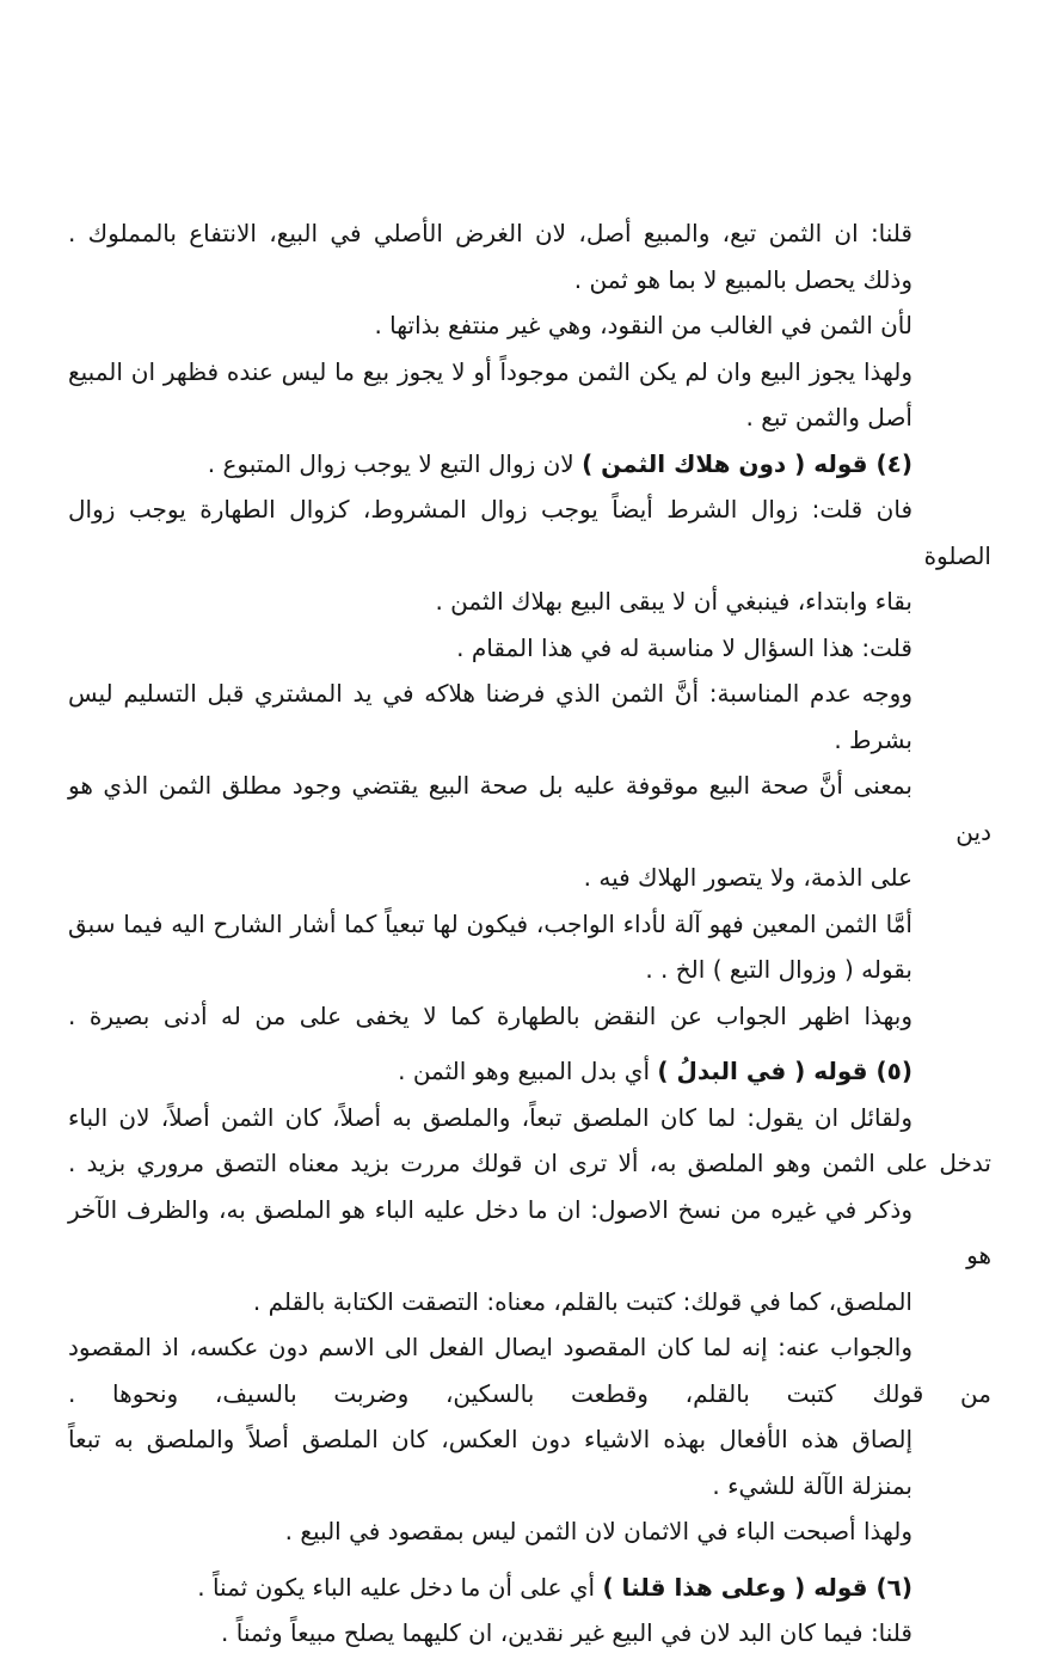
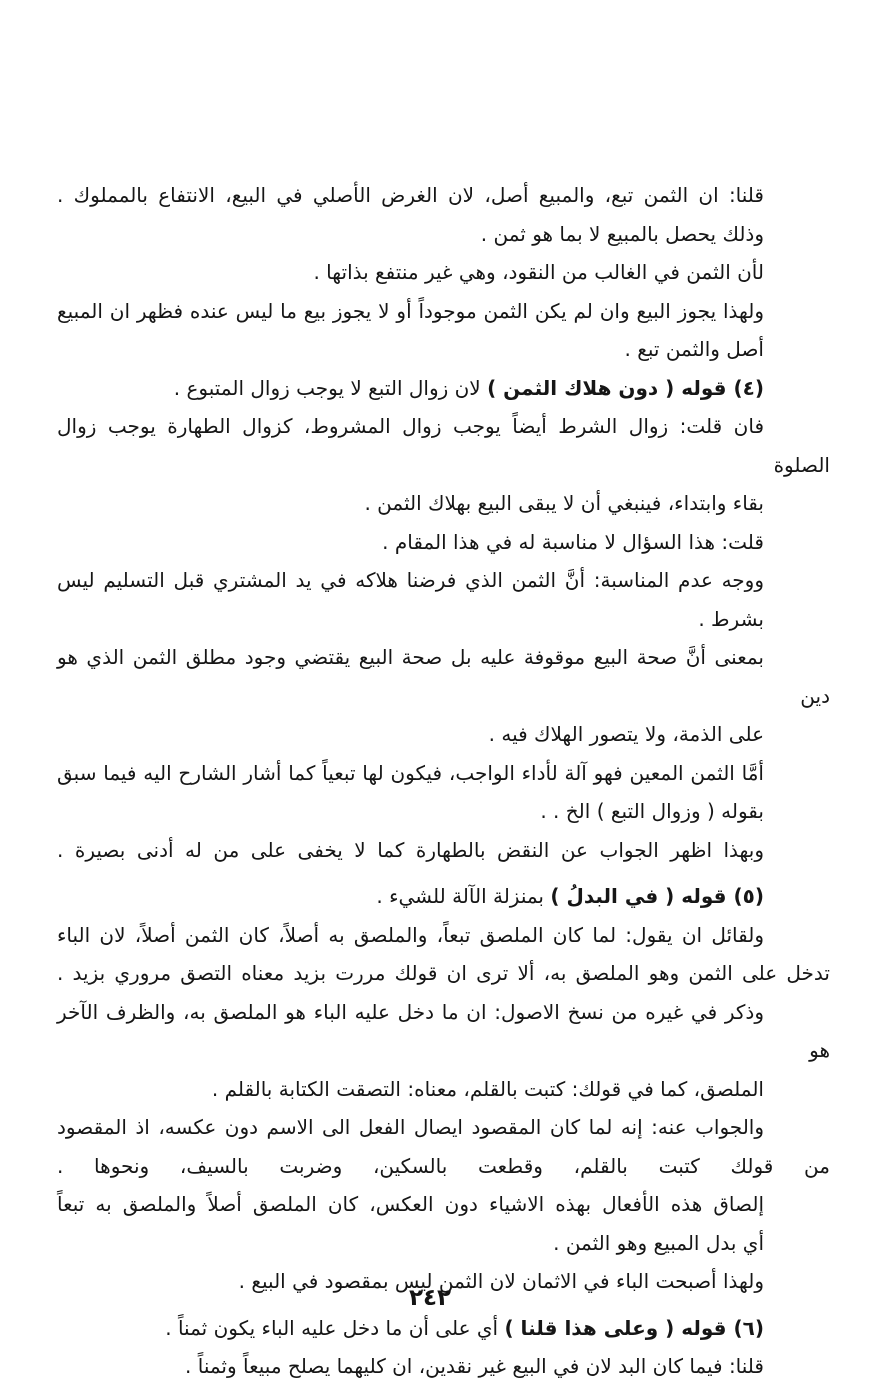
  قلنا: ان الثمن تبع، والمبيع أصل، لان الغرض الأصلي في البيع، الانتفاع بالمملوك .
  وذلك يحصل بالمبيع لا بما هو ثمن .
  لأن الثمن في الغالب من النقود، وهي غير منتفع بذاتها .
  ولهذا يجوز البيع وان لم يكن الثمن موجوداً أو لا يجوز بيع ما ليس عنده فظهر ان المبيع
  أصل والثمن تبع .
  (٤) قوله ( دون هلاك الثمن ) لان زوال التبع لا يوجب زوال المتبوع .
  فان قلت: زوال الشرط أيضاً يوجب زوال المشروط، كزوال الطهارة يوجب زوال الصلوة
  بقاء وابتداء، فينبغي أن لا يبقى البيع بهلاك الثمن .
  قلت: هذا السؤال لا مناسبة له في هذا المقام .
  ووجه عدم المناسبة: أنَّ الثمن الذي فرضنا هلاكه في يد المشتري قبل التسليم ليس
  بشرط .
  بمعنى أنَّ صحة البيع موقوفة عليه بل صحة البيع يقتضي وجود مطلق الثمن الذي هو دين
  على الذمة، ولا يتصور الهلاك فيه .
  أمَّا الثمن المعين فهو آلة لأداء الواجب، فيكون لها تبعياً كما أشار الشارح اليه فيما سبق
  بقوله ( وزوال التبع ) الخ . .
  وبهذا اظهر الجواب عن النقض بالطهارة كما لا يخفى على من له أدنى بصيرة .
- (٥) قوله ( في البدلُ ) أي بدل المبيع وهو الثمن .
+ (٥) قوله ( في البدلُ ) بمنزلة الآلة للشيء .
  ولقائل ان يقول: لما كان الملصق تبعاً، والملصق به أصلاً، كان الثمن أصلاً، لان الباء
  تدخل على الثمن وهو الملصق به، ألا ترى ان قولك مررت بزيد معناه التصق مروري بزيد .
  وذكر في غيره من نسخ الاصول: ان ما دخل عليه الباء هو الملصق به، والظرف الآخر هو
  الملصق، كما في قولك: كتبت بالقلم، معناه: التصقت الكتابة بالقلم .
  والجواب عنه: إنه لما كان المقصود ايصال الفعل الى الاسم دون عكسه، اذ المقصود
  من قولك كتبت بالقلم، وقطعت بالسكين، وضربت بالسيف، ونحوها .
  إلصاق هذه الأفعال بهذه الاشياء دون العكس، كان الملصق أصلاً والملصق به تبعاً
- بمنزلة الآلة للشيء .
+ أي بدل المبيع وهو الثمن .
  ولهذا أصبحت الباء في الاثمان لان الثمن ليس بمقصود في البيع .
  (٦) قوله ( وعلى هذا قلنا ) أي على أن ما دخل عليه الباء يكون ثمناً .
  قلنا: فيما كان البد لان في البيع غير نقدين، ان كليهما يصلح مبيعاً وثمناً .
+ ٢٤٢
